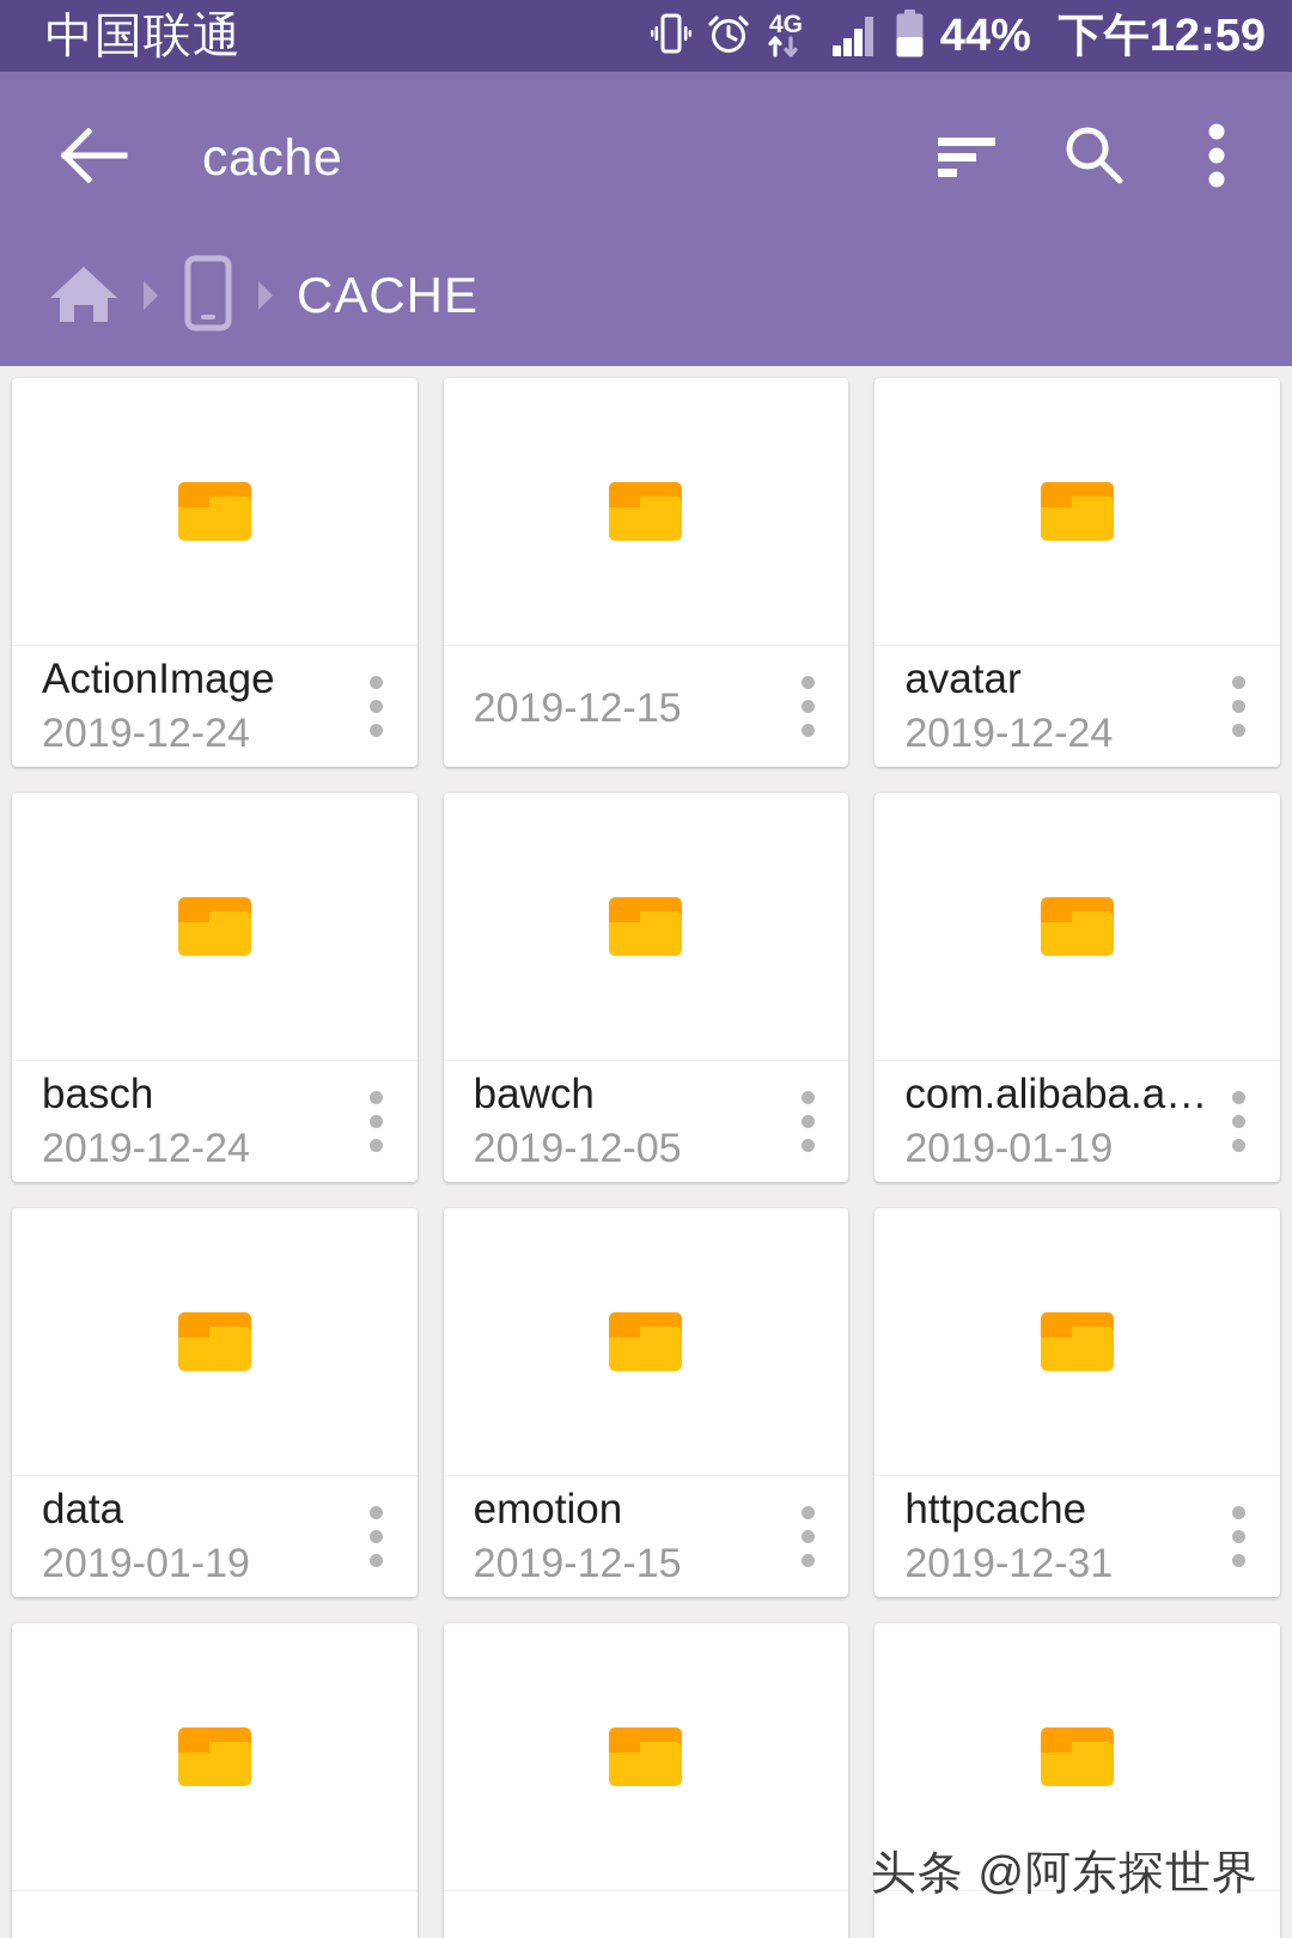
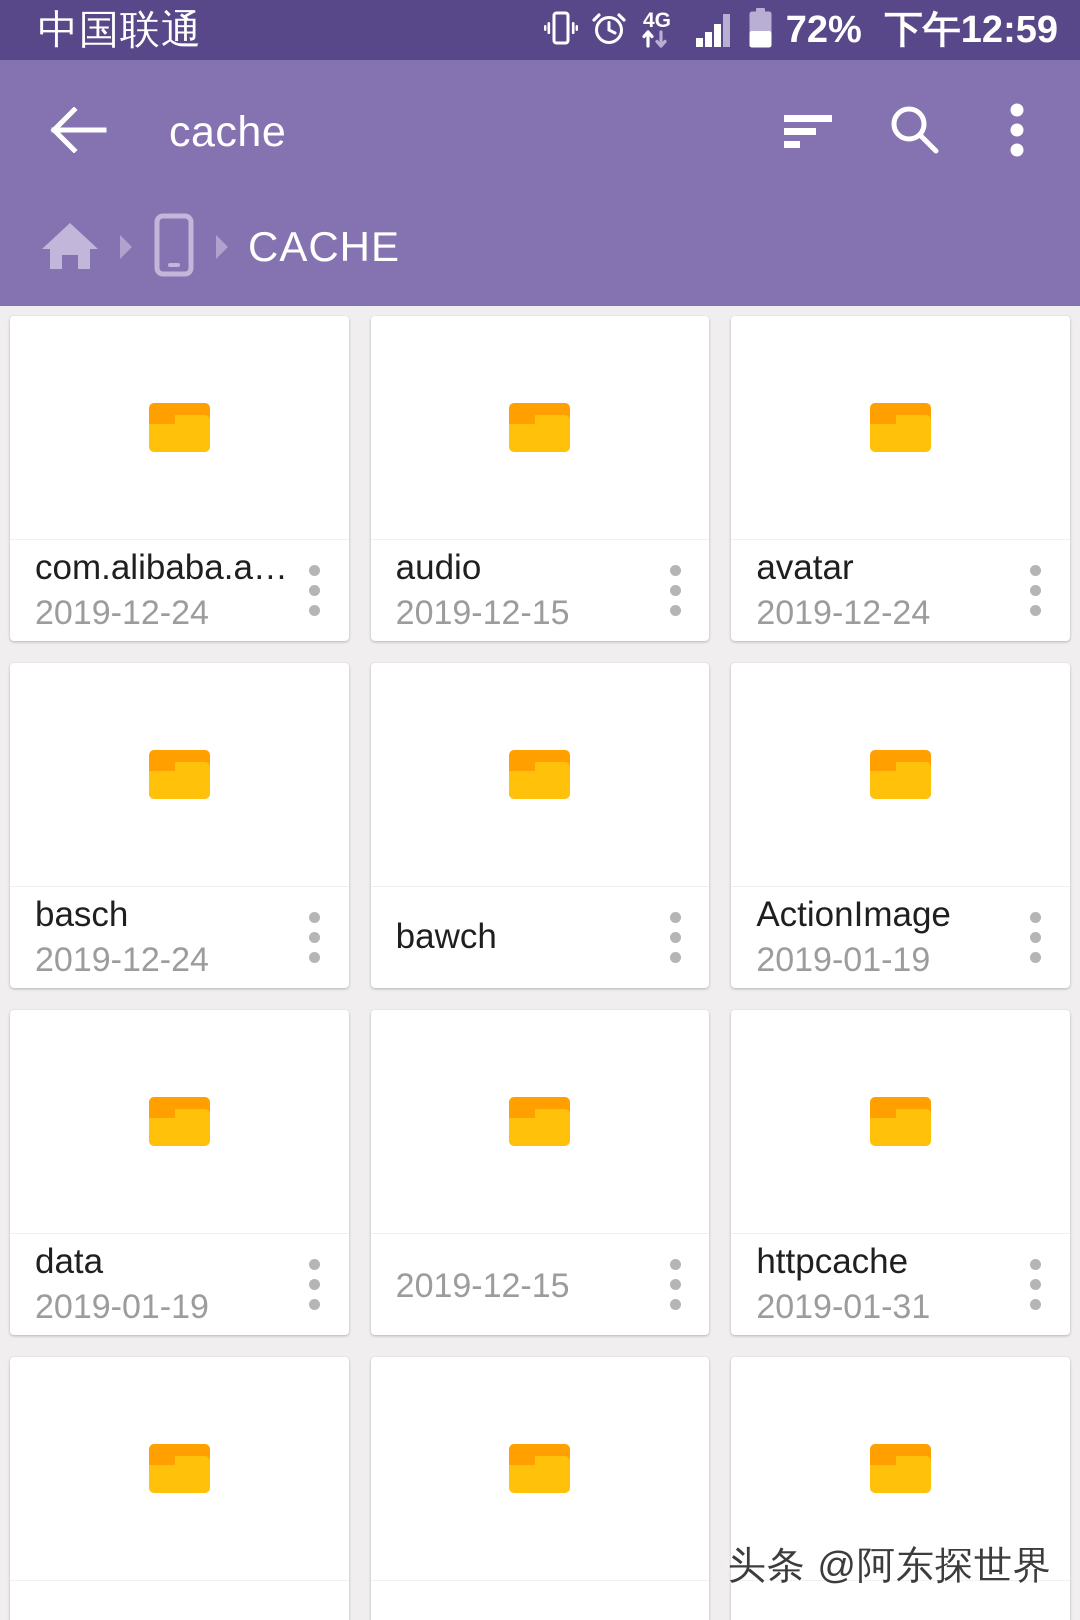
  中国联通
  4G
- 44%
+ 72%
  下午12:59
  cache
  CACHE
- ActionImage
+ com.alibaba.a…
  2019-12-24
+ audio
  2019-12-15
  avatar
  2019-12-24
  basch
  2019-12-24
  bawch
- 2019-12-05
- com.alibaba.a…
+ ActionImage
  2019-01-19
  data
  2019-01-19
- emotion
  2019-12-15
  httpcache
- 2019-12-31
+ 2019-01-31
  头条 @阿东探世界
